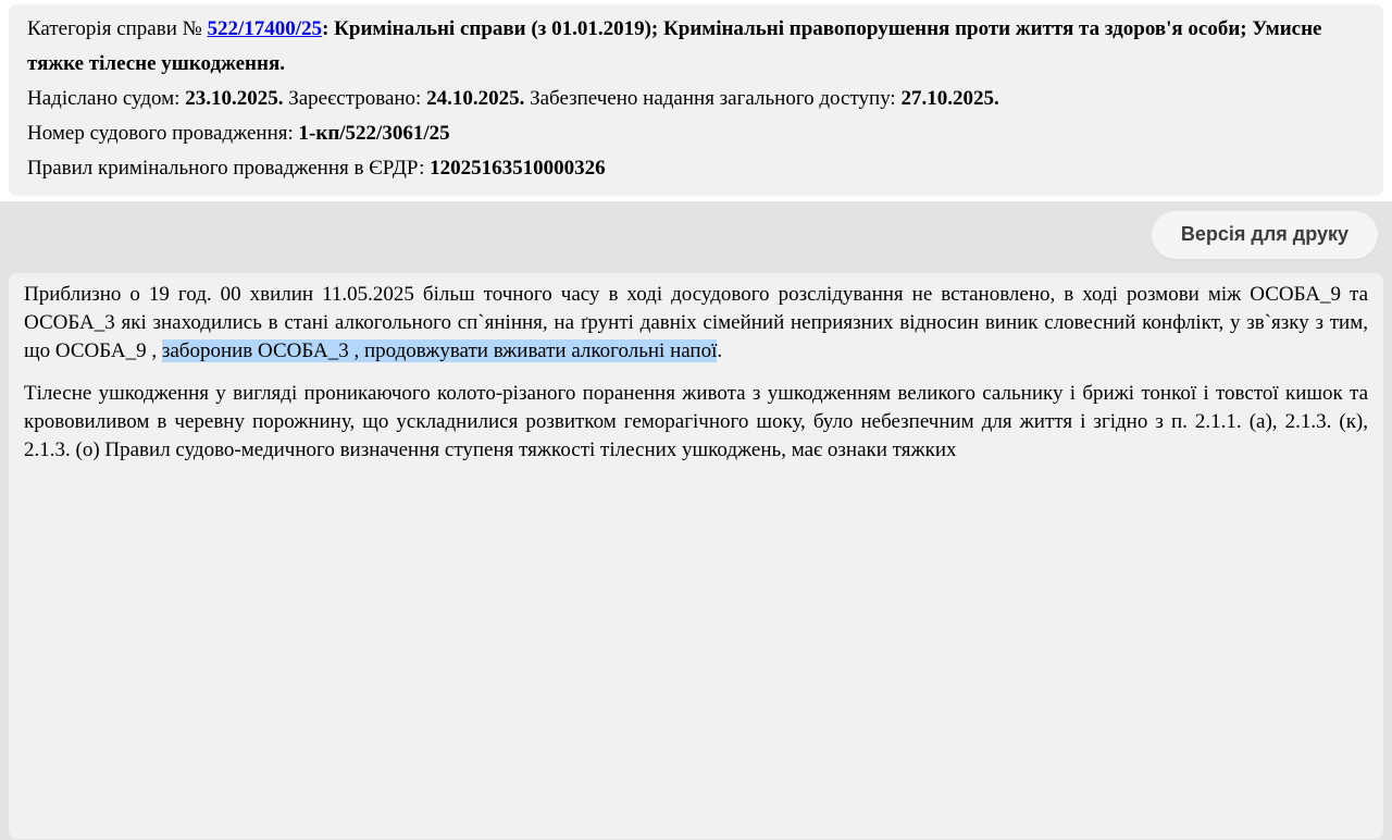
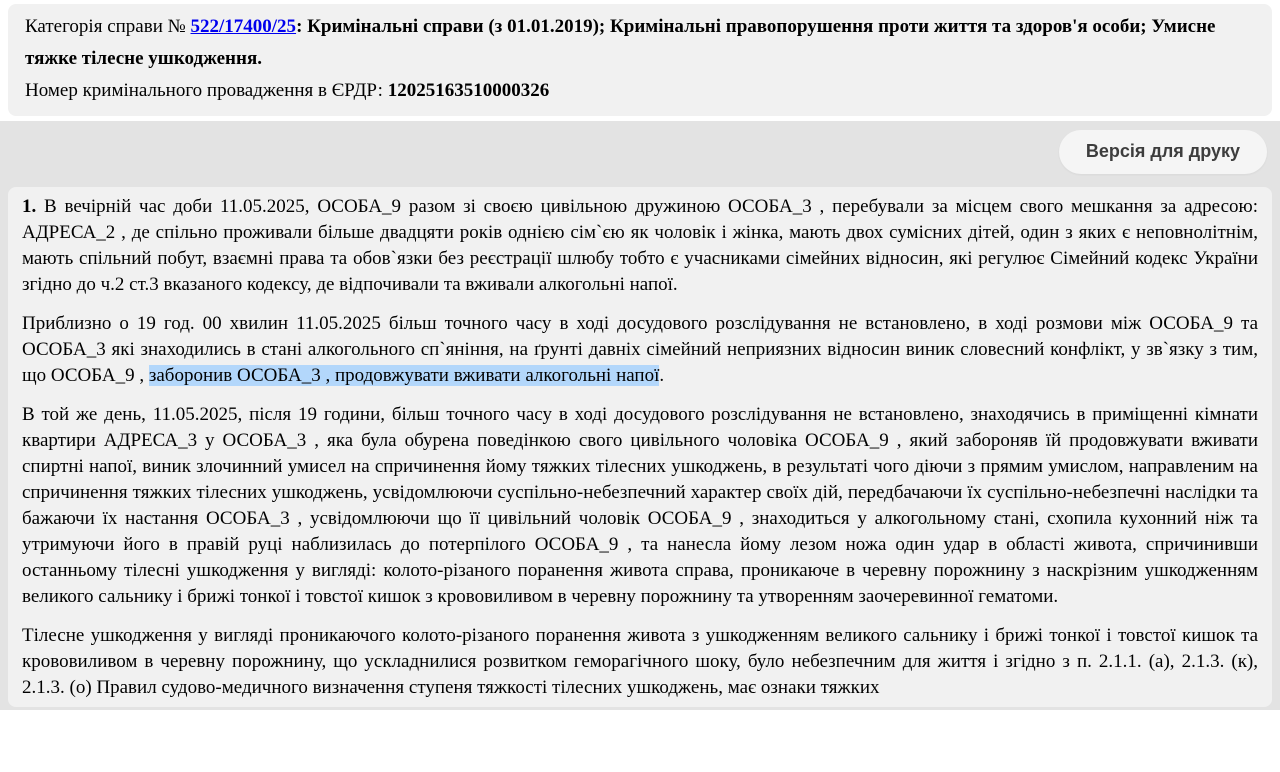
  Категорія справи № 522/17400/25: Кримінальні справи (з 01.01.2019); Кримінальні правопорушення проти життя та здоров'я особи; Умисне тяжке тілесне ушкодження.
- Надіслано судом: 23.10.2025. Зареєстровано: 24.10.2025. Забезпечено надання загального доступу: 27.10.2025.
- Номер судового провадження: 1-кп/522/3061/25
- Правил кримінального провадження в ЄРДР: 12025163510000326
+ Номер кримінального провадження в ЄРДР: 12025163510000326
  Версія для друку
+ 1. В вечірній час доби 11.05.2025, ОСОБА_9 разом зі своєю цивільною дружиною ОСОБА_3 , перебували за місцем свого мешкання за адресою: АДРЕСА_2 , де спільно проживали більше двадцяти років однією сім`єю як чоловік і жінка, мають двох сумісних дітей, один з яких є неповнолітнім, мають спільний побут, взаємні права та обов`язки без реєстрації шлюбу тобто є учасниками сімейних відносин, які регулює Сімейний кодекс України згідно до ч.2 ст.3 вказаного кодексу, де відпочивали та вживали алкогольні напої.
  Приблизно о 19 год. 00 хвилин 11.05.2025 більш точного часу в ході досудового розслідування не встановлено, в ході розмови між ОСОБА_9 та ОСОБА_3 які знаходились в стані алкогольного сп`яніння, на ґрунті давніх сімейний неприязних відносин виник словесний конфлікт, у зв`язку з тим, що ОСОБА_9 , заборонив ОСОБА_3 , продовжувати вживати алкогольні напої.
+ В той же день, 11.05.2025, після 19 години, більш точного часу в ході досудового розслідування не встановлено, знаходячись в приміщенні кімнати квартири АДРЕСА_3 у ОСОБА_3 , яка була обурена поведінкою свого цивільного чоловіка ОСОБА_9 , який забороняв їй продовжувати вживати спиртні напої, виник злочинний умисел на спричинення йому тяжких тілесних ушкоджень, в результаті чого діючи з прямим умислом, направленим на спричинення тяжких тілесних ушкоджень, усвідомлюючи суспільно-небезпечний характер своїх дій, передбачаючи їх суспільно-небезпечні наслідки та бажаючи їх настання ОСОБА_3 , усвідомлюючи що її цивільний чоловік ОСОБА_9 , знаходиться у алкогольному стані, схопила кухонний ніж та утримуючи його в правій руці наблизилась до потерпілого ОСОБА_9 , та нанесла йому лезом ножа один удар в області живота, спричинивши останньому тілесні ушкодження у вигляді: колото-різаного поранення живота справа, проникаюче в черевну порожнину з наскрізним ушкодженням великого сальнику і брижі тонкої і товстої кишок з крововиливом в черевну порожнину та утворенням заочеревинної гематоми.
  Тілесне ушкодження у вигляді проникаючого колото-різаного поранення живота з ушкодженням великого сальнику і брижі тонкої і товстої кишок та крововиливом в черевну порожнину, що ускладнилися розвитком геморагічного шоку, було небезпечним для життя і згідно з п. 2.1.1. (а), 2.1.3. (к), 2.1.3. (о) Правил судово-медичного визначення ступеня тяжкості тілесних ушкоджень, має ознаки тяжких
